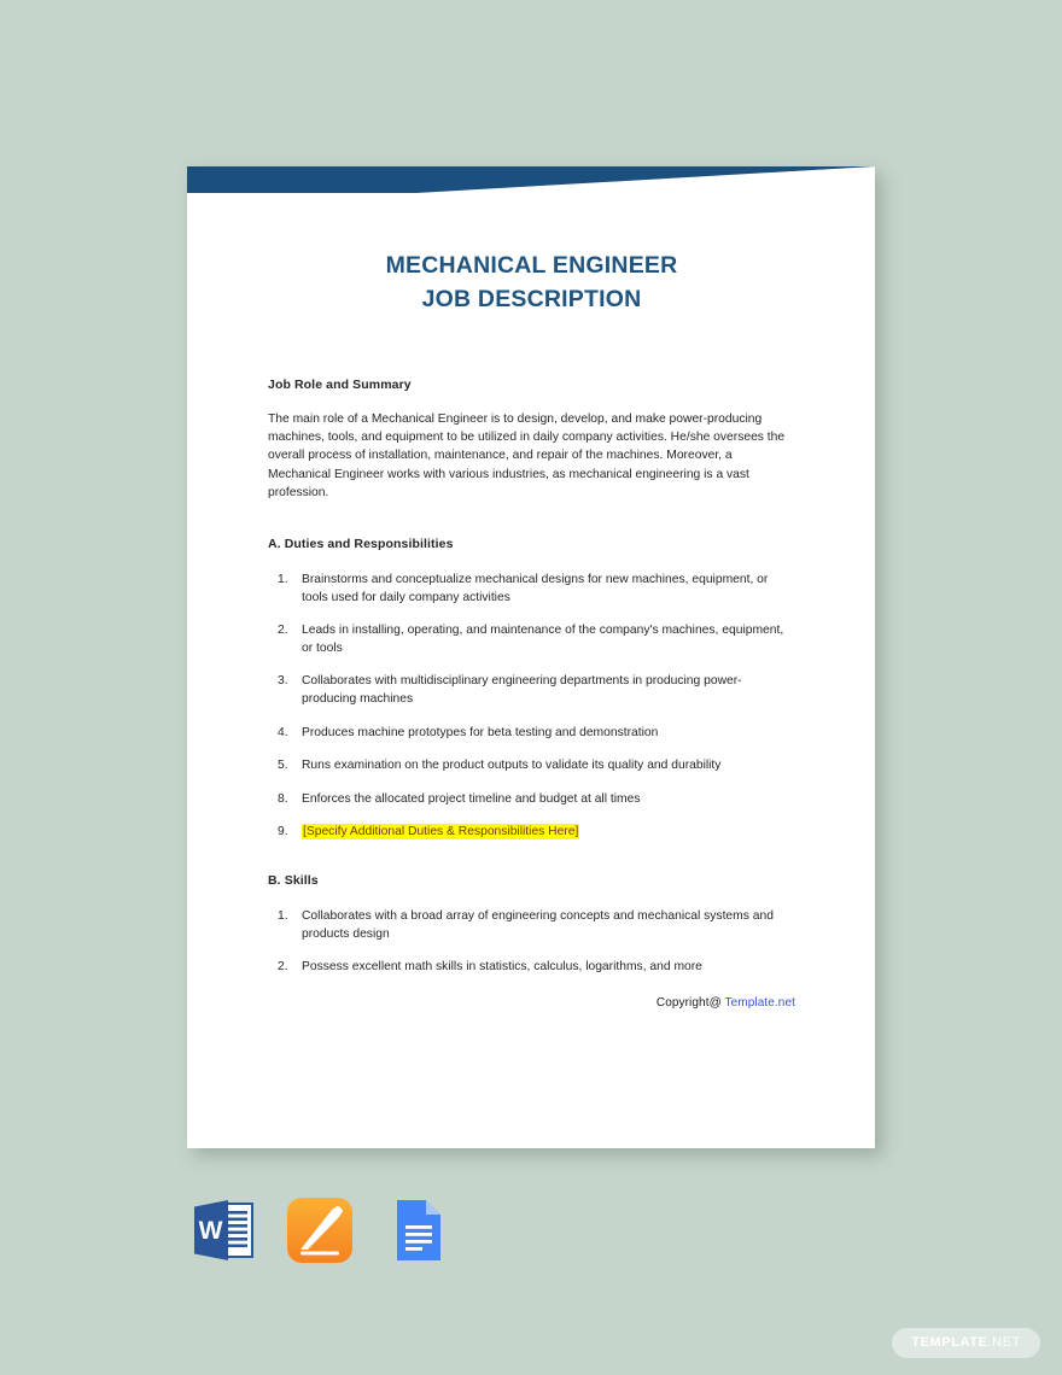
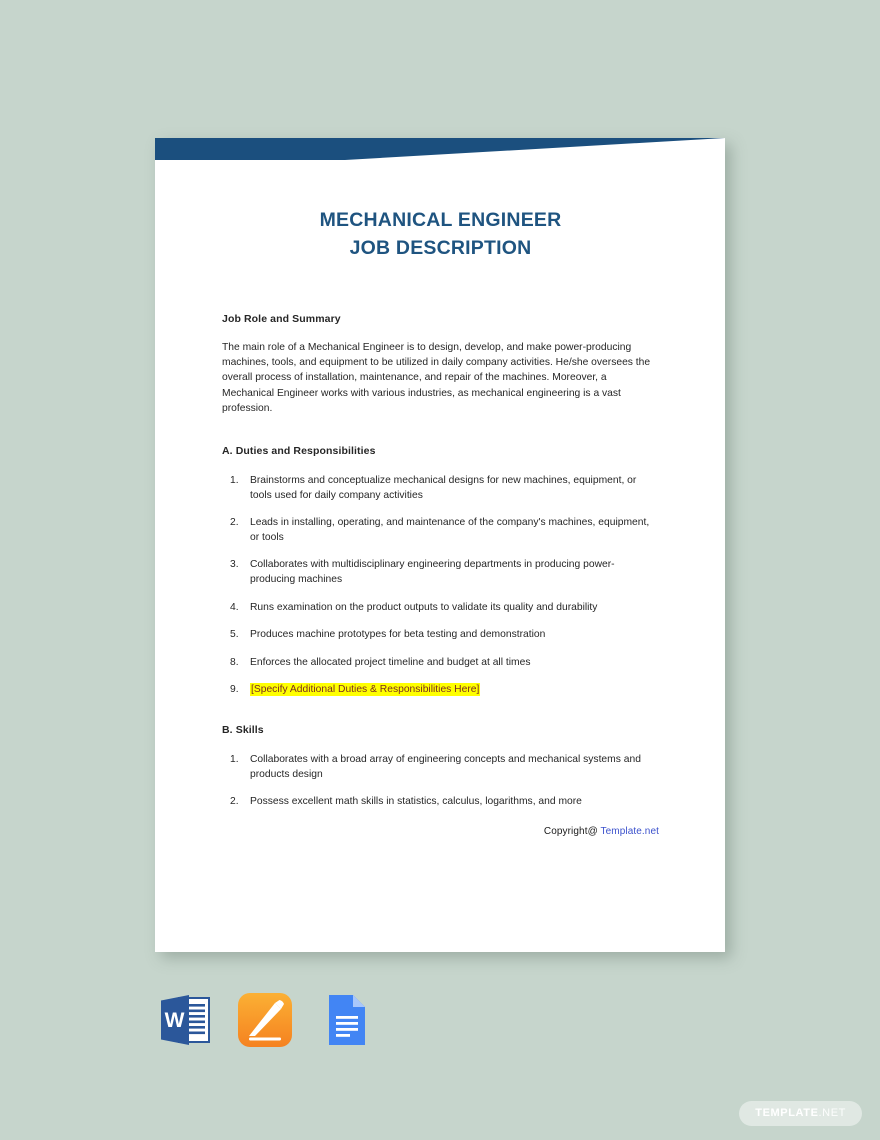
  MECHANICAL ENGINEER
  JOB DESCRIPTION
  Job Role and Summary
  The main role of a Mechanical Engineer is to design, develop, and make power-producing machines, tools, and equipment to be utilized in daily company activities. He/she oversees the overall process of installation, maintenance, and repair of the machines. Moreover, a Mechanical Engineer works with various industries, as mechanical engineering is a vast profession.
  A. Duties and Responsibilities
  1.
  Brainstorms and conceptualize mechanical designs for new machines, equipment, or tools used for daily company activities
  2.
  Leads in installing, operating, and maintenance of the company's machines, equipment, or tools
  3.
  Collaborates with multidisciplinary engineering departments in producing power-producing machines
  4.
- Produces machine prototypes for beta testing and demonstration
+ Runs examination on the product outputs to validate its quality and durability
  5.
- Runs examination on the product outputs to validate its quality and durability
+ Produces machine prototypes for beta testing and demonstration
  8.
  Enforces the allocated project timeline and budget at all times
  9.
  [Specify Additional Duties & Responsibilities Here]
  B. Skills
  1.
  Collaborates with a broad array of engineering concepts and mechanical systems and products design
  2.
  Possess excellent math skills in statistics, calculus, logarithms, and more
  Copyright@ Template.net
  W
  TEMPLATE.NET
